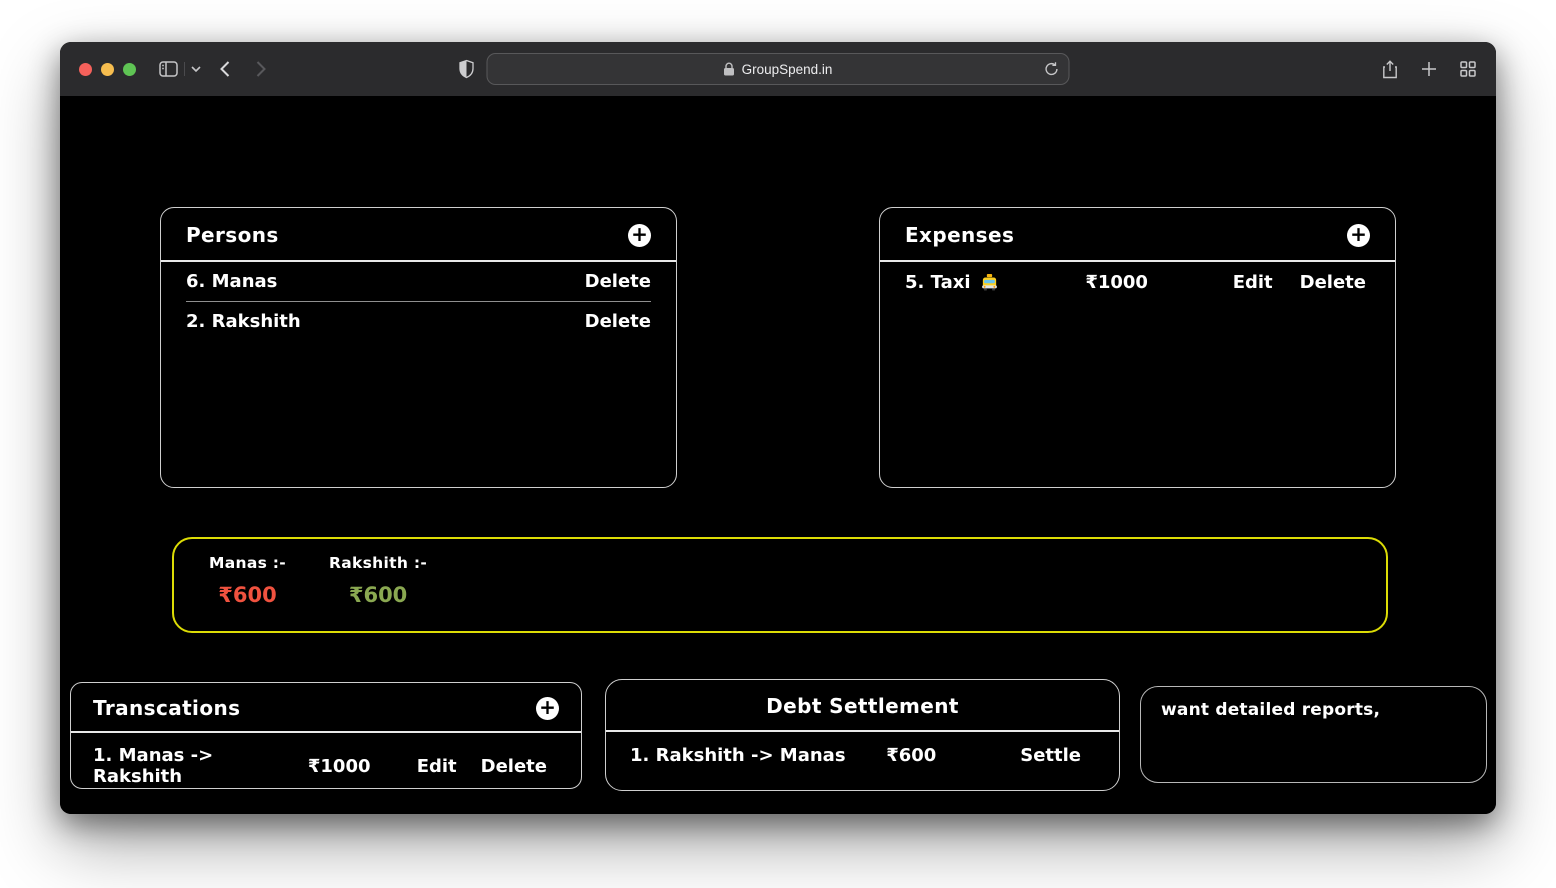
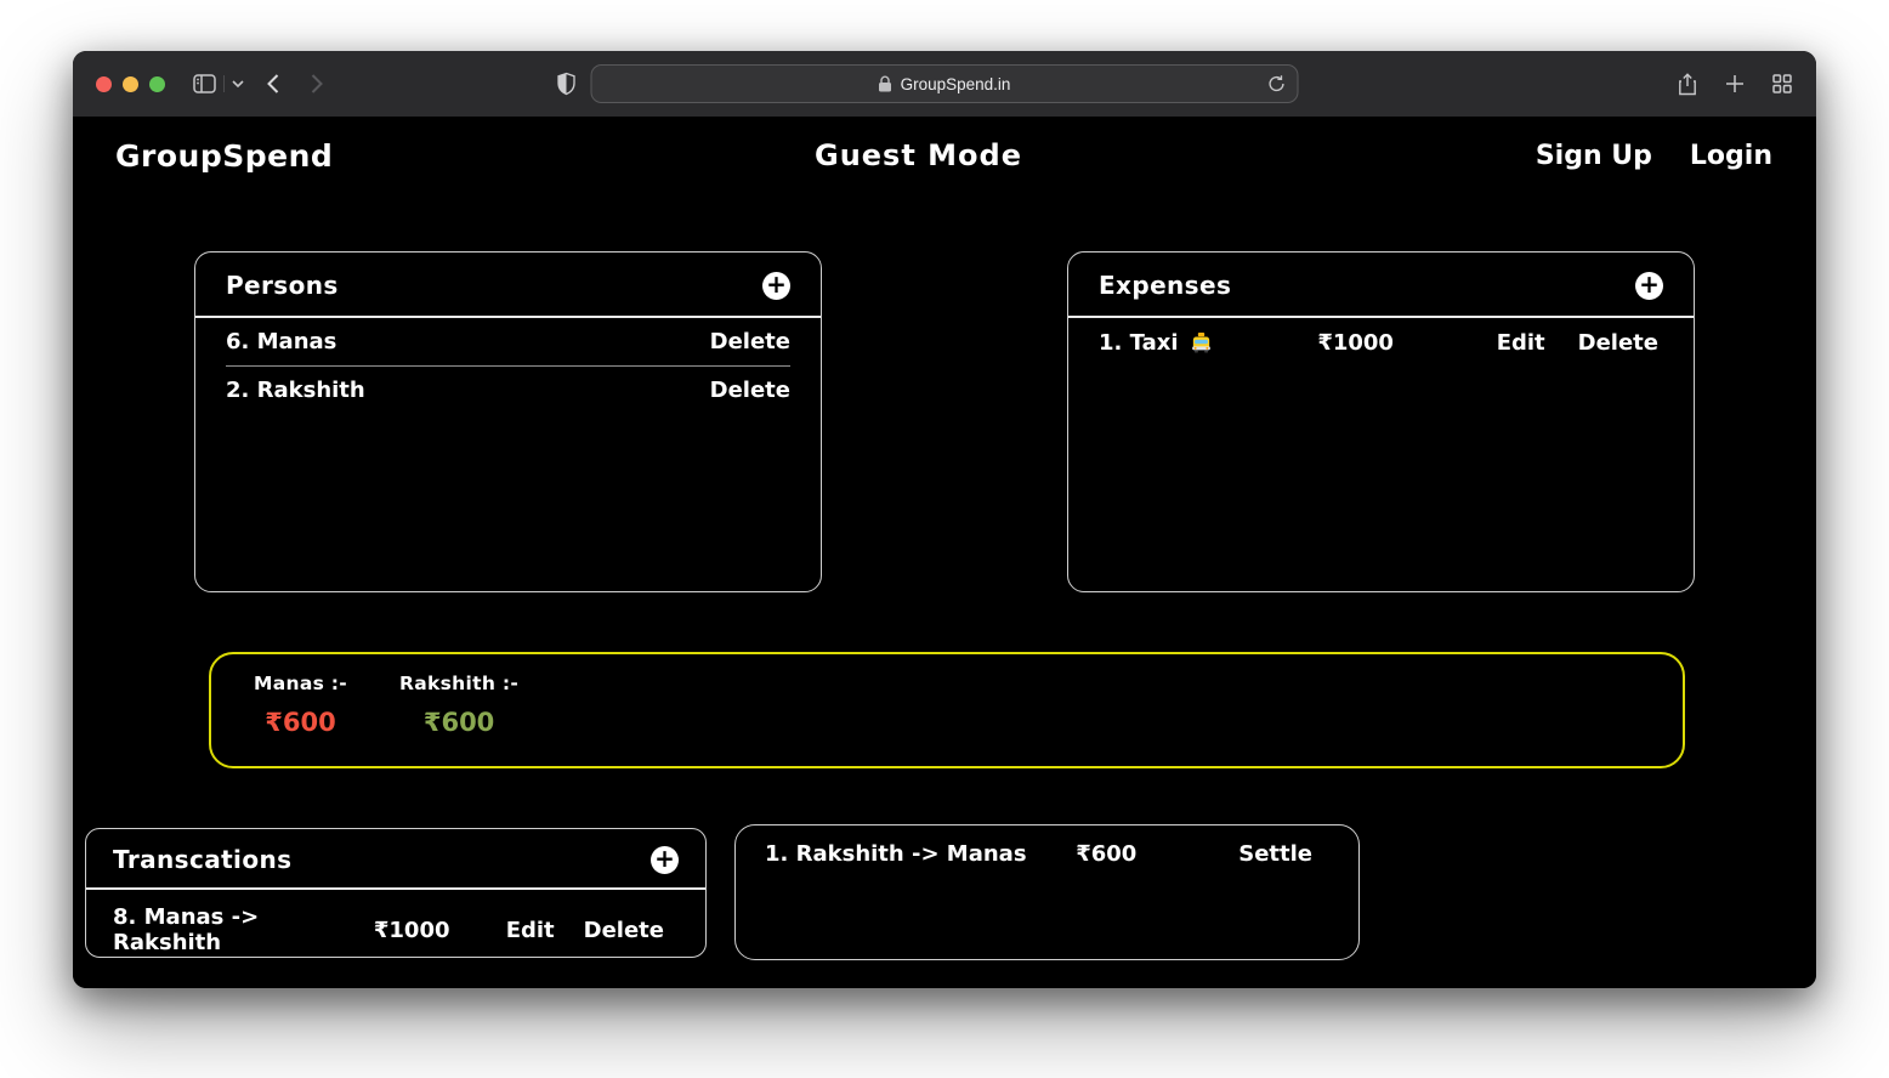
  GroupSpend.in
+ GroupSpend
+ Guest Mode
+ Sign Up
+ Login
  Persons
  +
  6. Manas
  Delete
  2. Rakshith
  Delete
  Expenses
  +
- 5. Taxi
+ 1. Taxi
  ₹1000
  Edit
  Delete
  Manas :-
  ₹600
  Rakshith :-
  ₹600
  Transcations
  +
- 1. Manas -> Rakshith
+ 8. Manas -> Rakshith
  ₹1000
  Edit
  Delete
- Debt Settlement
  1. Rakshith -> Manas
  ₹600
  Settle
- want detailed reports,
